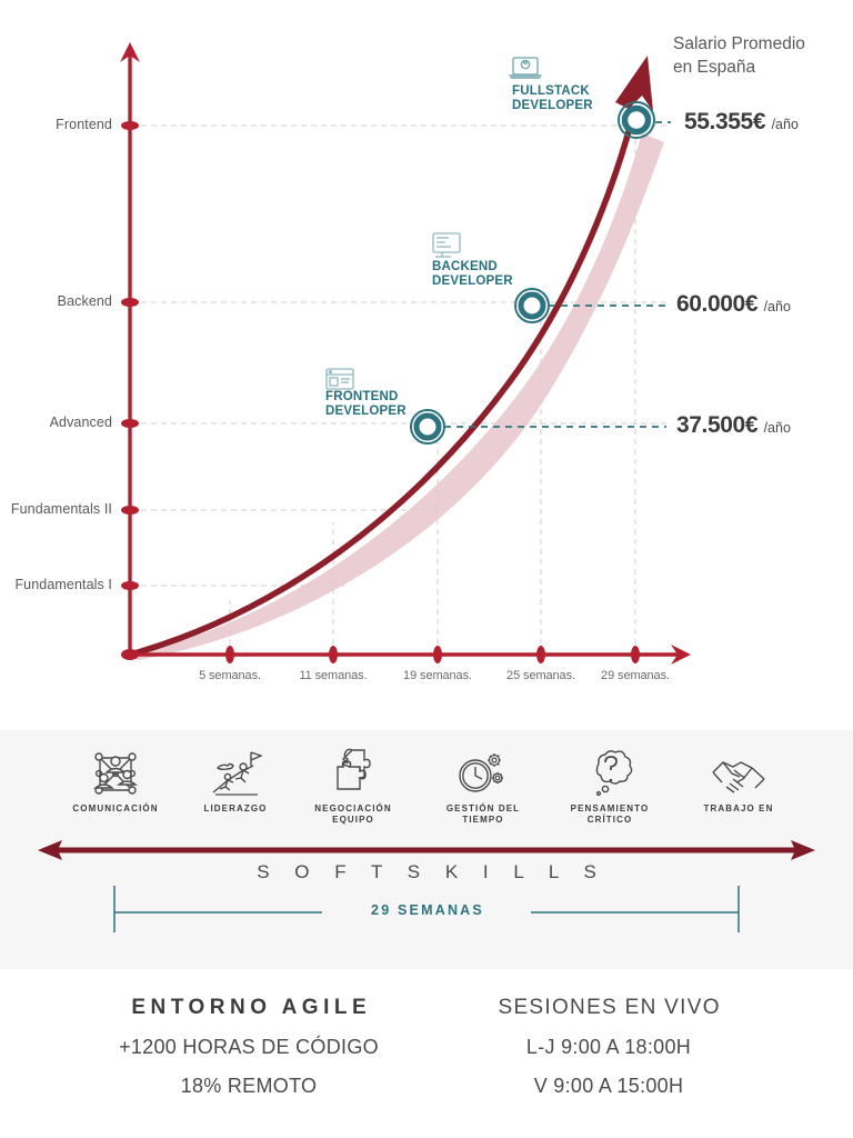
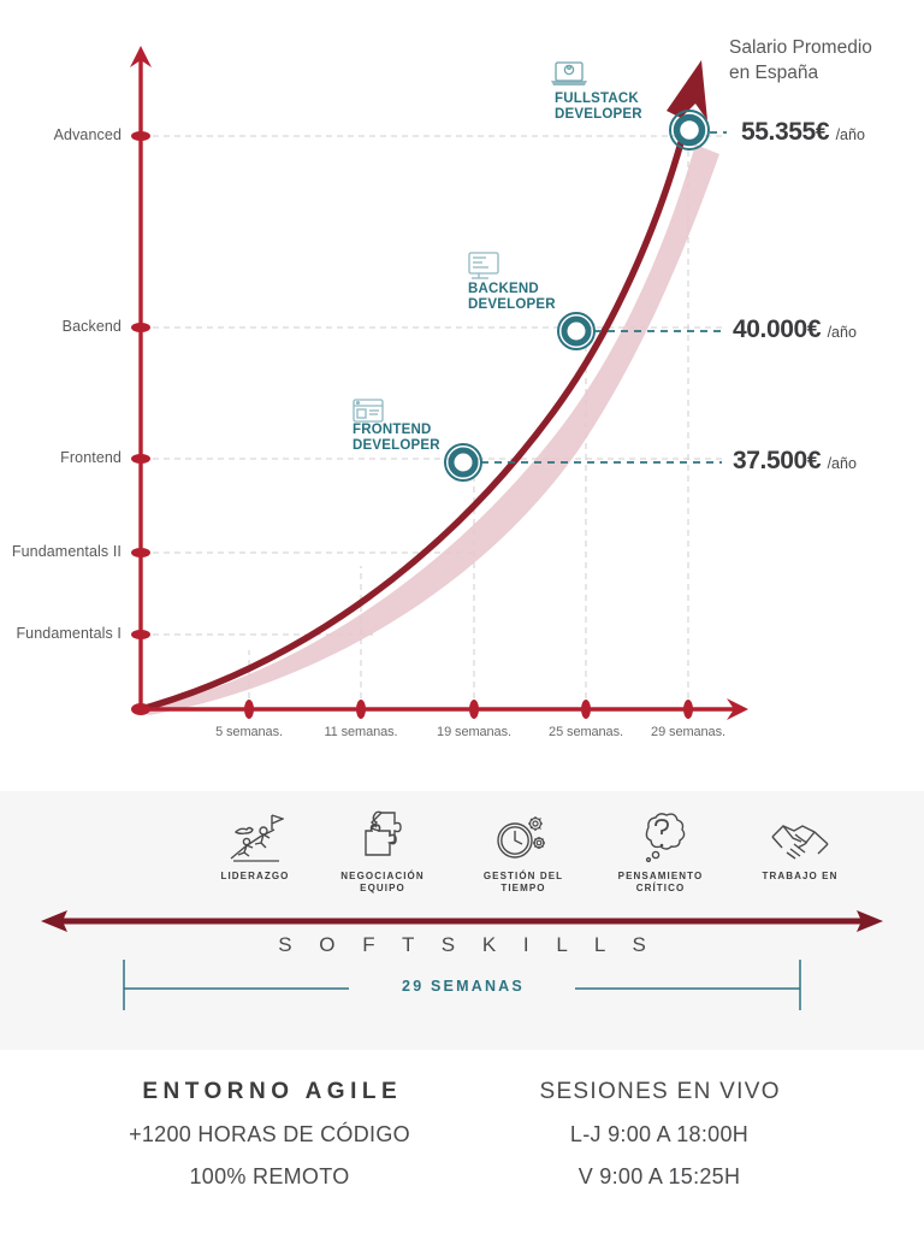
- Frontend
+ Advanced
  Backend
- Advanced
+ Frontend
  Fundamentals II
  Fundamentals I
  5 semanas.
  11 semanas.
  19 semanas.
  25 semanas.
  29 semanas.
  FULLSTACK
  DEVELOPER
  BACKEND
  DEVELOPER
  FRONTEND
  DEVELOPER
  Salario Promedio
  en España
  55.355€ /año
- 60.000€ /año
+ 40.000€ /año
  37.500€ /año
- COMUNICACIÓN
  LIDERAZGO
  NEGOCIACIÓN
  EQUIPO
  GESTIÓN DEL
  TIEMPO
  PENSAMIENTO
  CRÍTICO
  TRABAJO EN
  S O F T S K I L L S
  29 SEMANAS
  ENTORNO AGILE
  +1200 HORAS DE CÓDIGO
- 18% REMOTO
+ 100% REMOTO
  SESIONES EN VIVO
  L-J 9:00 A 18:00H
- V 9:00 A 15:00H
+ V 9:00 A 15:25H
